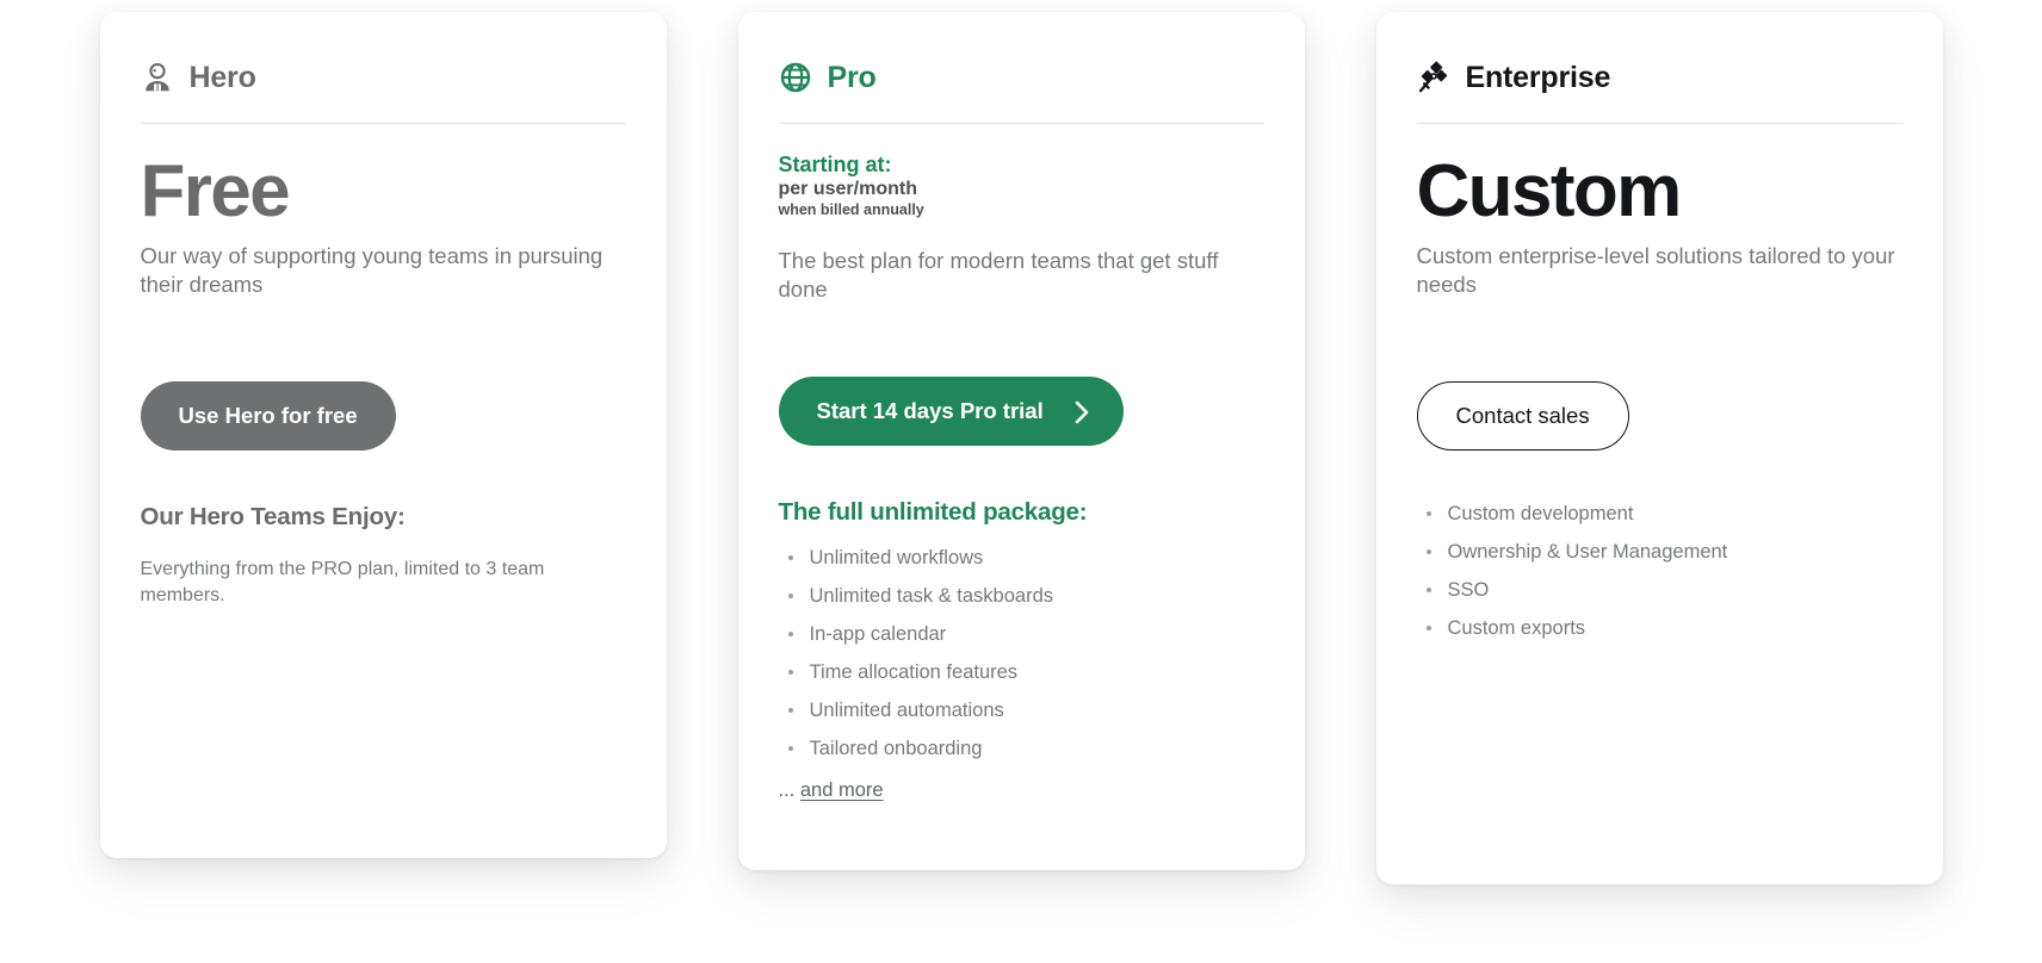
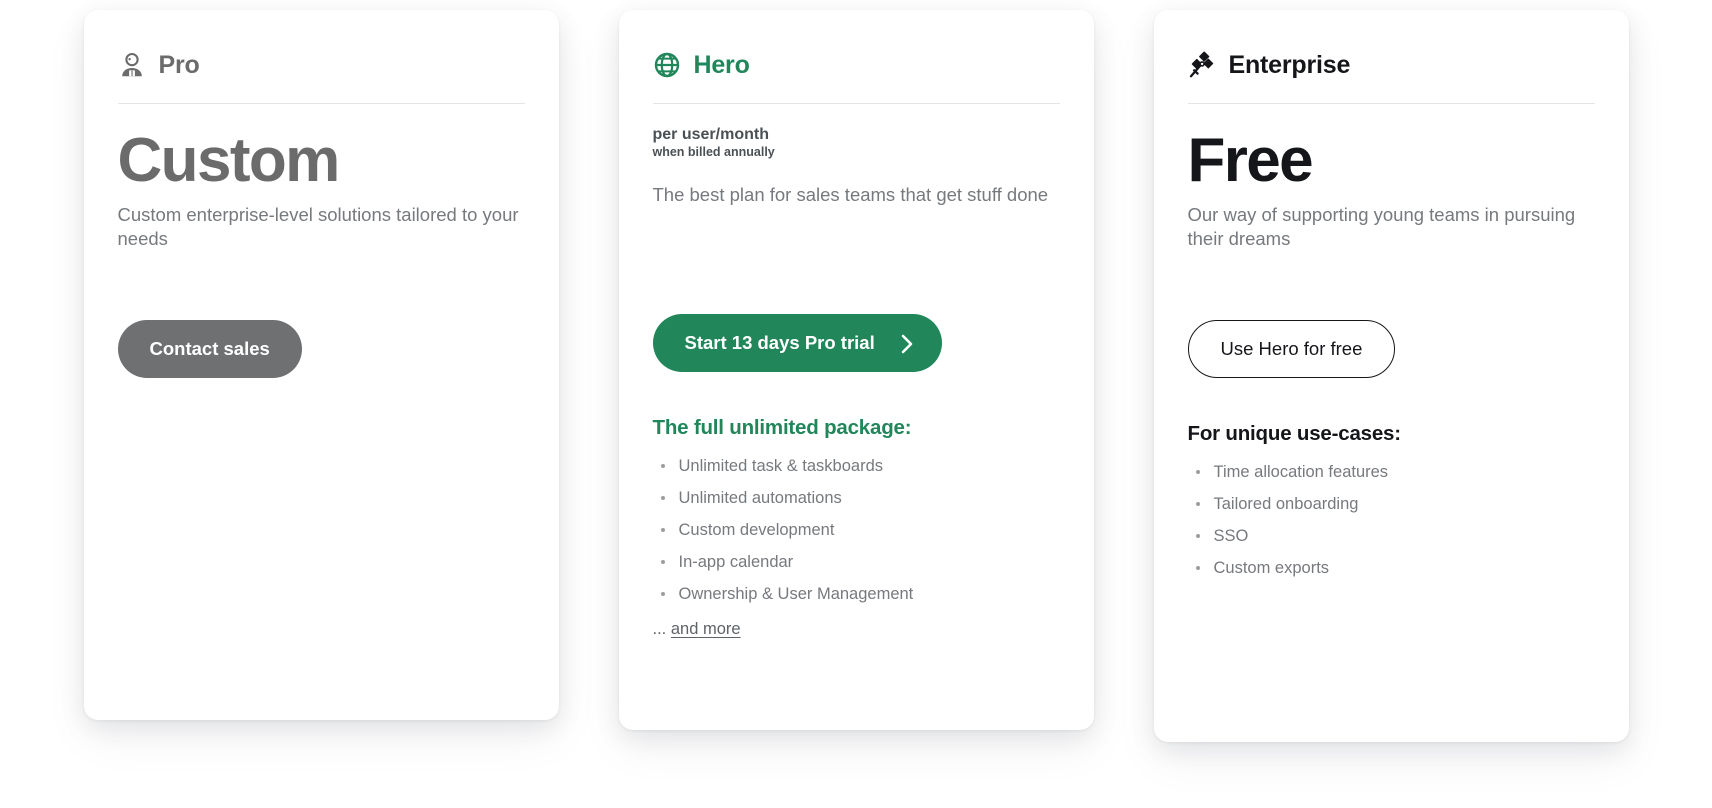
- Hero
+ Pro
- Free
+ Custom
- Our way of supporting young teams in pursuing their dreams
+ Custom enterprise-level solutions tailored to your needs
- Use Hero for free
+ Contact sales
- Our Hero Teams Enjoy:
- Everything from the PRO plan, limited to 3 team members.
- Pro
+ Hero
- Starting at:
  per user/month
  when billed annually
- The best plan for modern teams that get stuff done
+ The best plan for sales teams that get stuff done
- Start 14 days Pro trial
+ Start 13 days Pro trial
  The full unlimited package:
- Unlimited workflows
  Unlimited task & taskboards
- In-app calendar
+ Unlimited automations
- Time allocation features
+ Custom development
- Unlimited automations
+ In-app calendar
- Tailored onboarding
+ Ownership & User Management
  ... and more
  Enterprise
- Custom
+ Free
- Custom enterprise-level solutions tailored to your needs
+ Our way of supporting young teams in pursuing their dreams
- Contact sales
+ Use Hero for free
+ For unique use-cases:
- Custom development
+ Time allocation features
- Ownership & User Management
+ Tailored onboarding
  SSO
  Custom exports
